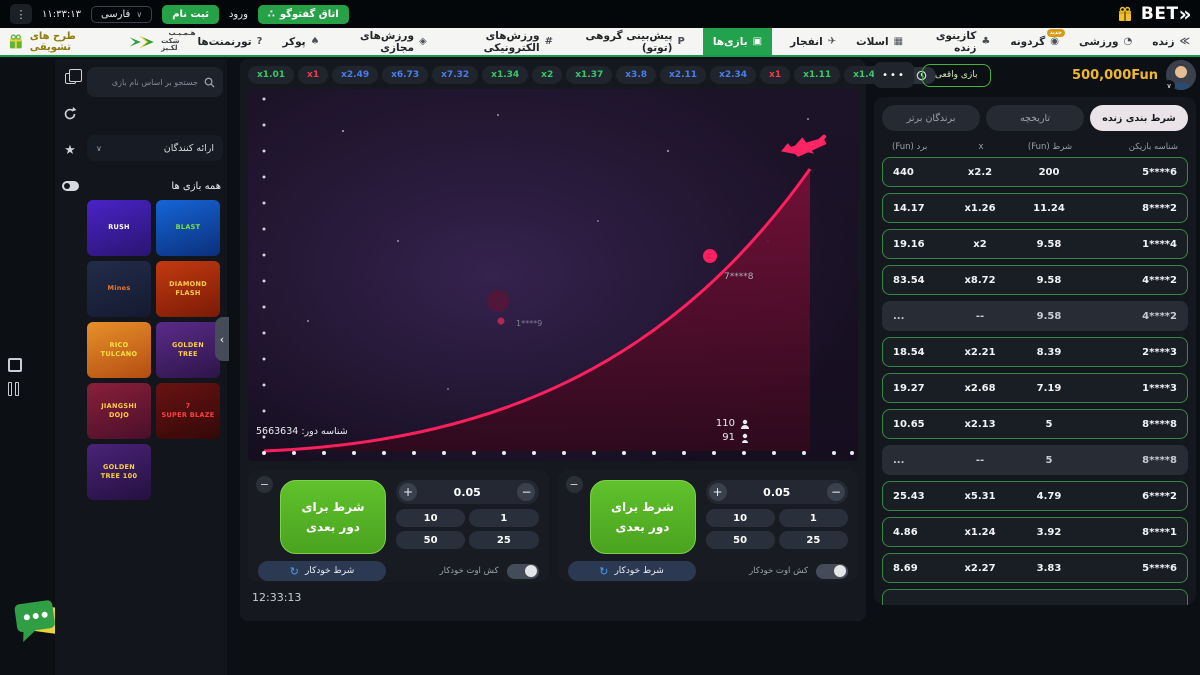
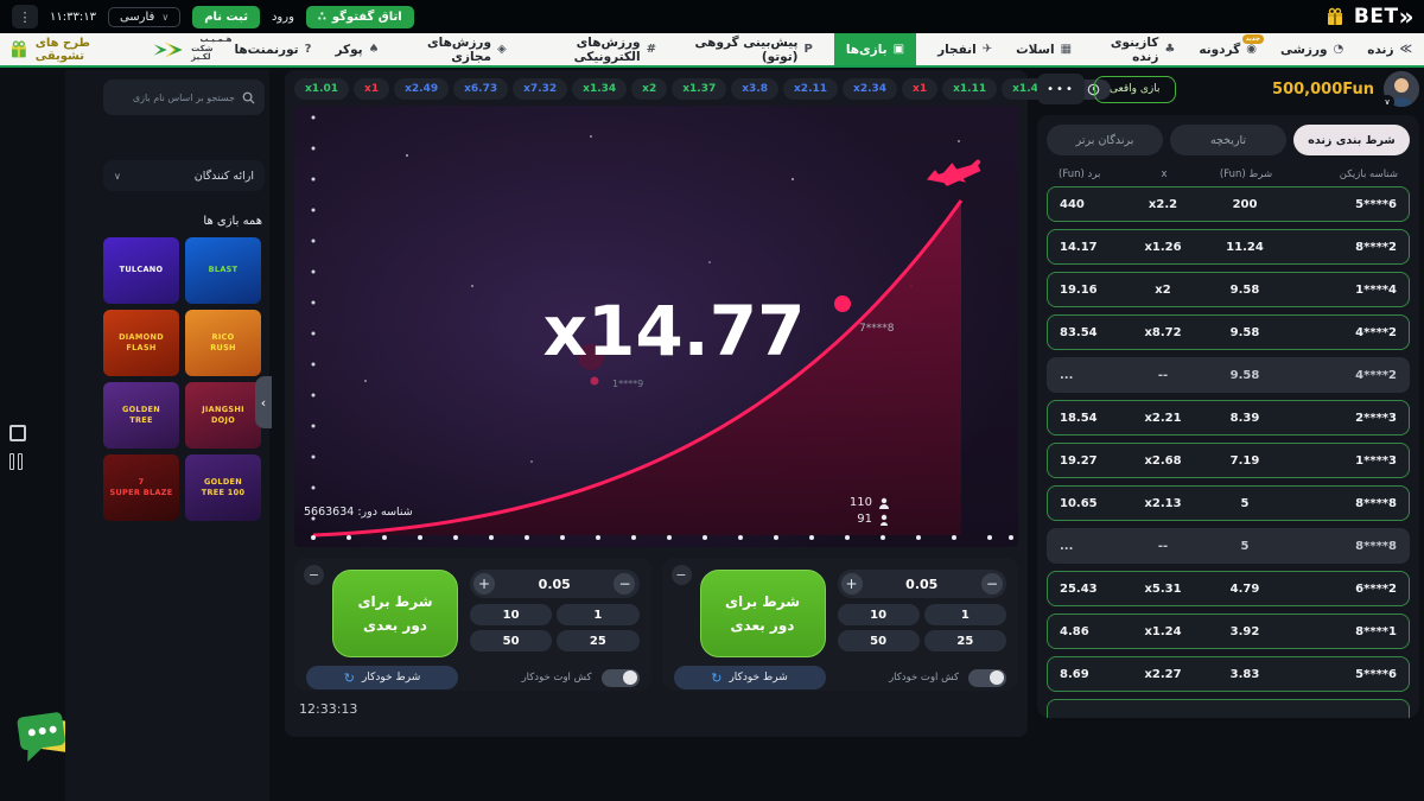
  ⋮
  ۱۱:۳۳:۱۳
  فارسی
  ∨
  ثبت نام
  ورود
  ∴
  اتاق گفتوگو
  BET
  »
  طرح های تشویقی
  هـمـیـب
  شکت لکـیز
  ≫
  زنده
  ◔
  ورزشی
  ◉
  گردونه
  ♣
  کازینوی زنده
  ▦
  اسلات
  ✈
  انفجار
  ▣
  بازی‌ها
  P
  پیش‌بینی گروهی (توتو)
  #
  ورزش‌های الکترونیکی
  ◈
  ورزش‌های مجازی
  ♠
  پوکر
  ?
  تورنمنت‌ها
- ★
  جستجو بر اساس نام بازی
  ارائه کنندگان
  ∨
  همه بازی ها
- RUSH
+ TULCANO
  BLAST
- Mines
  DIAMOND
  FLASH
  RICO
- TULCANO
+ RUSH
  GOLDEN
  TREE
  JIANGSHI
  DOJO
  7
  SUPER BLAZE
  GOLDEN
  TREE 100
  ‹
  x1.01
  x1
  x2.49
  x6.73
  x7.32
  x1.34
  x2
  x1.37
  x3.8
  x2.11
  x2.34
  x1
  x1.11
  x1.4
  1****9
  7****8
+ x14.77
  شناسه دور: 5663634
  110
  91
  −
  شرط برای دور بعدی
  +
  0.05
  −
  10
  1
  50
  25
  ↻
  شرط خودکار
  کش اوت خودکار
  −
  شرط برای دور بعدی
  +
  0.05
  −
  10
  1
  50
  25
  ↻
  شرط خودکار
  کش اوت خودکار
  12:33:13
  •••
  بازی واقعی
  500,000Fun
  ∨
  شرط بندی زنده
  تاریخچه
  برندگان برتر
  شناسه بازیکن
  شرط (Fun)
  x
  برد (Fun)
  6****5
  200
  x2.2
  440
  2****8
  11.24
  x1.26
  14.17
  4****1
  9.58
  x2
  19.16
  2****4
  9.58
  x8.72
  83.54
  2****4
  9.58
  --
  ...
  3****2
  8.39
  x2.21
  18.54
  3****1
  7.19
  x2.68
  19.27
  8****8
  5
  x2.13
  10.65
  8****8
  5
  --
  ...
  2****6
  4.79
  x5.31
  25.43
  1****8
  3.92
  x1.24
  4.86
  6****5
  3.83
  x2.27
  8.69
